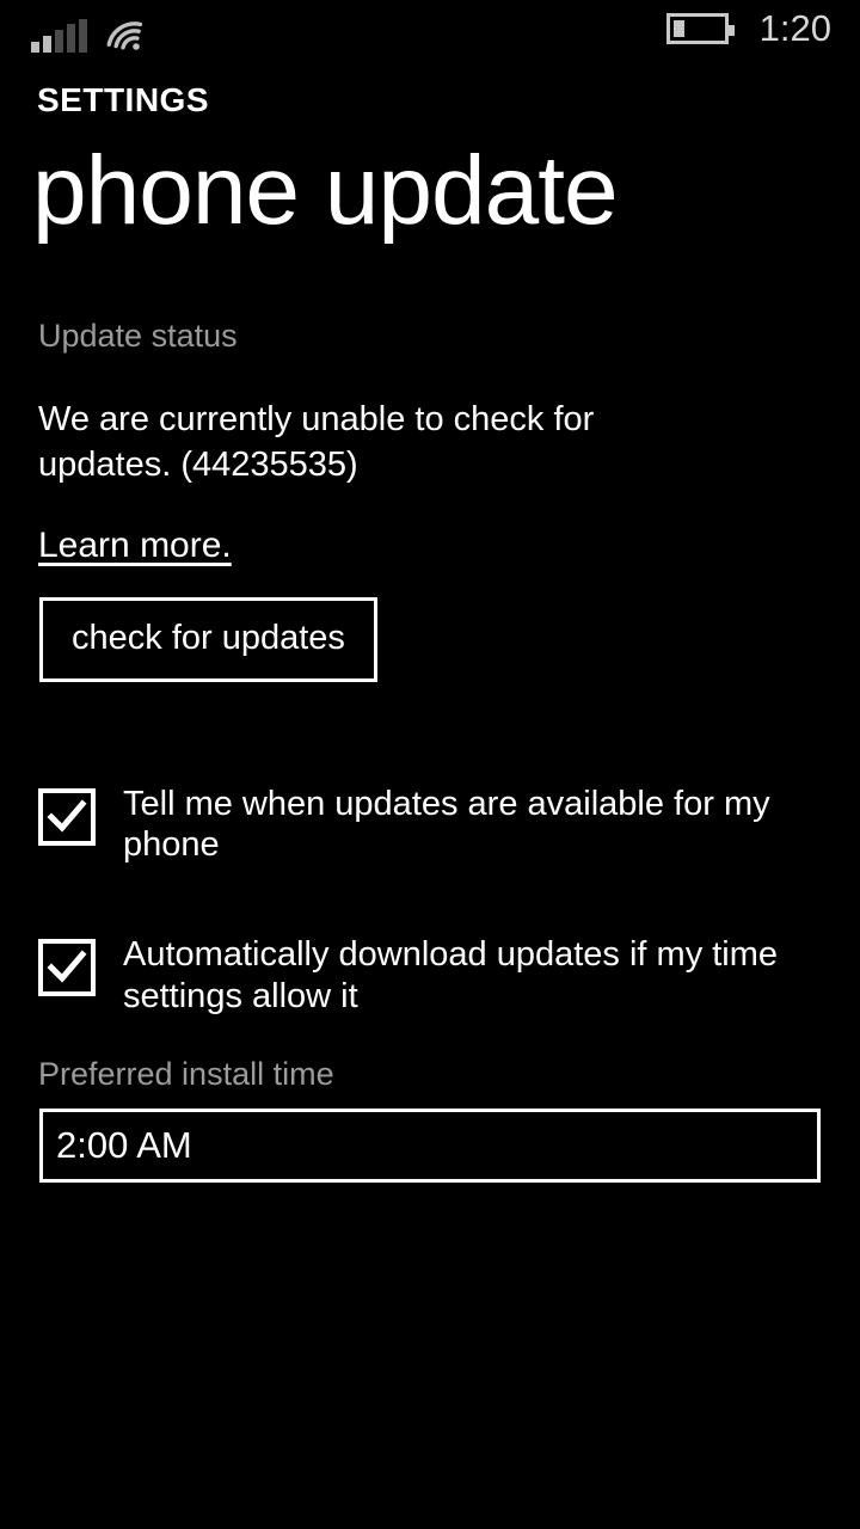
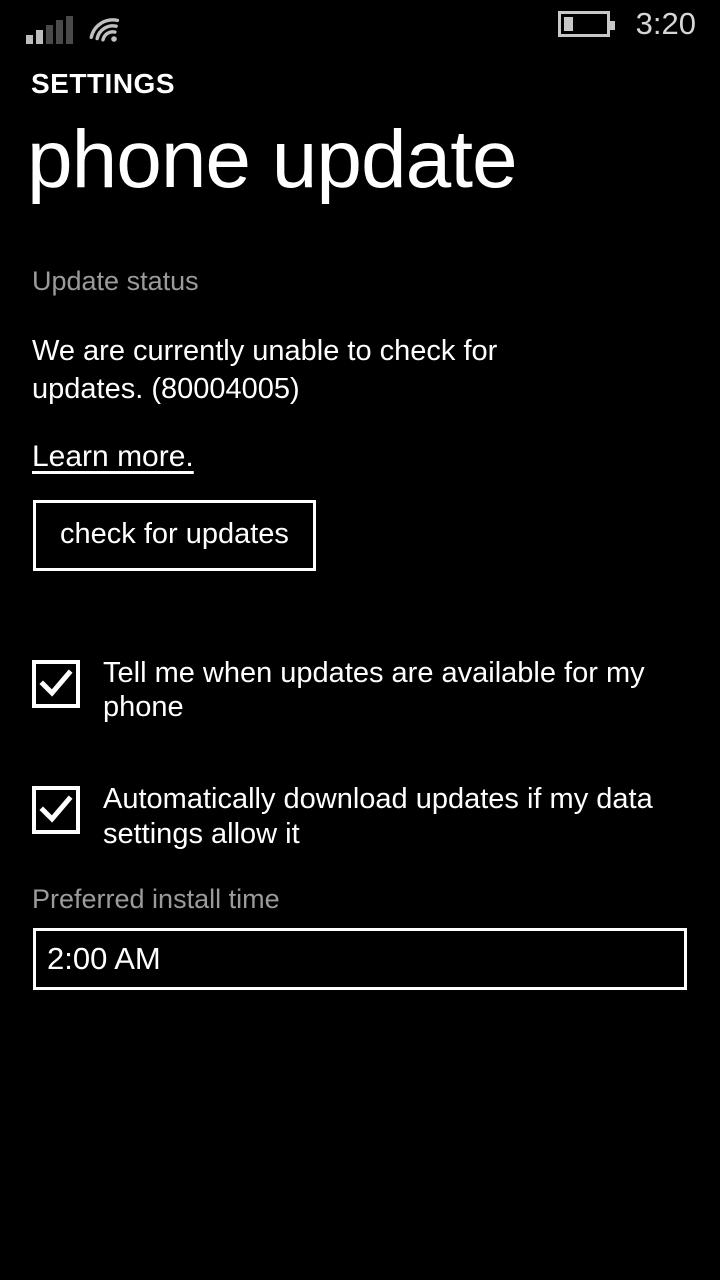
- 1:20
+ 3:20
  SETTINGS
  phone update
  Update status
- We are currently unable to check for updates. (44235535)
+ We are currently unable to check for updates. (80004005)
  Learn more.
  check for updates
  Tell me when updates are available for my phone
- Automatically download updates if my time settings allow it
+ Automatically download updates if my data settings allow it
  Preferred install time
  2:00 AM
